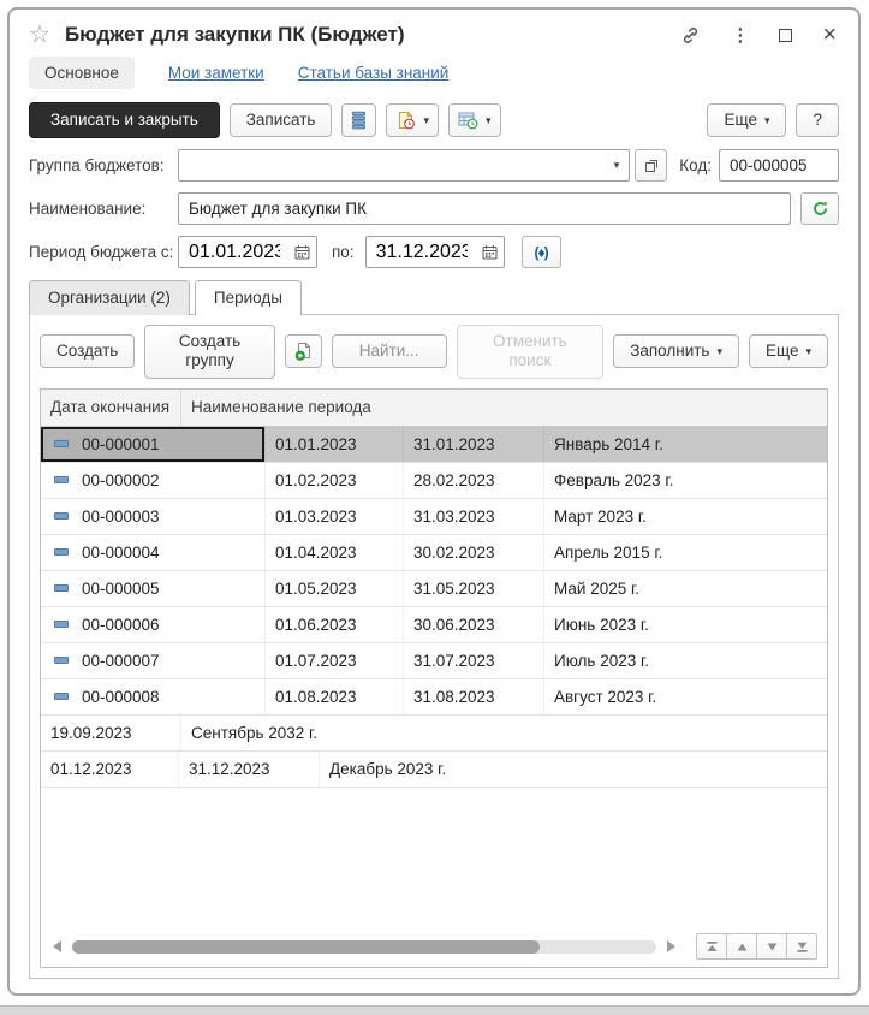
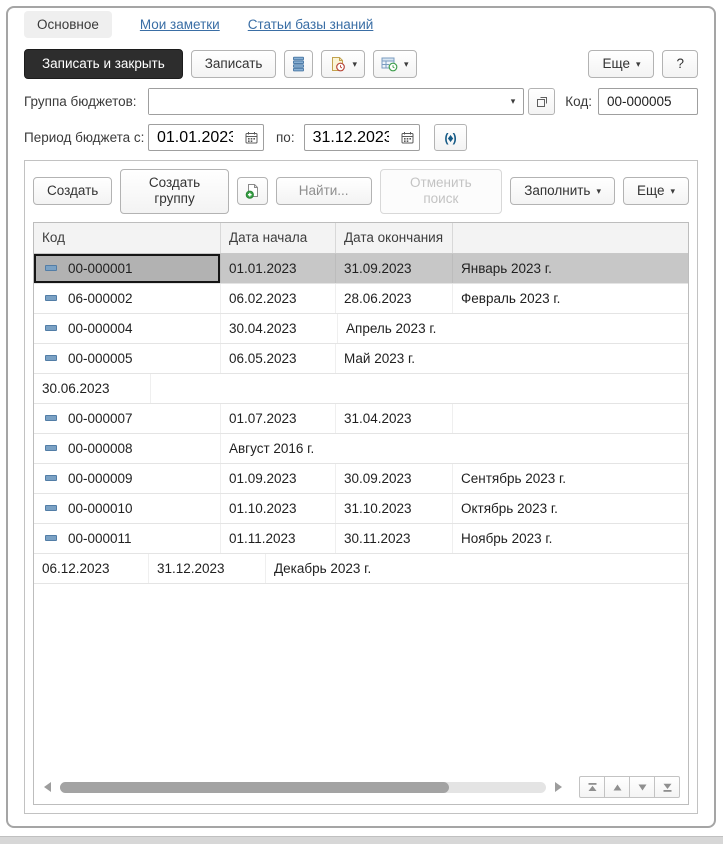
- ☆
- Бюджет для закупки ПК (Бюджет)
- ⋮
- ×
  Основное
  Мои заметки
  Статьи базы знаний
  Записать и закрыть
  Записать
  ▾
  ▾
  Еще
  ▾
  ?
  Группа бюджетов:
  ▾
  Код:
  00-000005
- Наименование:
- Бюджет для закупки ПК
  Период бюджета с:
  01.01.2023
  по:
  31.12.2023
  (♦)
- Организации (2)
- Периоды
  Создать
  Создать группу
  Найти...
  Отменить поиск
  Заполнить
  ▾
  Еще
  ▾
+ Код
+ Дата начала
  Дата окончания
- Наименование периода
  00-000001
  01.01.2023
- 31.01.2023
+ 31.09.2023
- Январь 2014 г.
+ Январь 2023 г.
- 00-000002
+ 06-000002
- 01.02.2023
+ 06.02.2023
- 28.02.2023
+ 28.06.2023
  Февраль 2023 г.
- 00-000003
- 01.03.2023
- 31.03.2023
- Март 2023 г.
  00-000004
- 01.04.2023
- 30.02.2023
+ 30.04.2023
- Апрель 2015 г.
+ Апрель 2023 г.
  00-000005
- 01.05.2023
+ 06.05.2023
- 31.05.2023
- Май 2025 г.
+ Май 2023 г.
- 00-000006
- 01.06.2023
  30.06.2023
- Июнь 2023 г.
  00-000007
  01.07.2023
- 31.07.2023
+ 31.04.2023
- Июль 2023 г.
  00-000008
- 01.08.2023
- 31.08.2023
- Август 2023 г.
+ Август 2016 г.
+ 00-000009
+ 01.09.2023
- 19.09.2023
+ 30.09.2023
- Сентябрь 2032 г.
+ Сентябрь 2023 г.
+ 00-000010
+ 01.10.2023
+ 31.10.2023
+ Октябрь 2023 г.
+ 00-000011
+ 01.11.2023
+ 30.11.2023
+ Ноябрь 2023 г.
- 01.12.2023
+ 06.12.2023
  31.12.2023
  Декабрь 2023 г.
